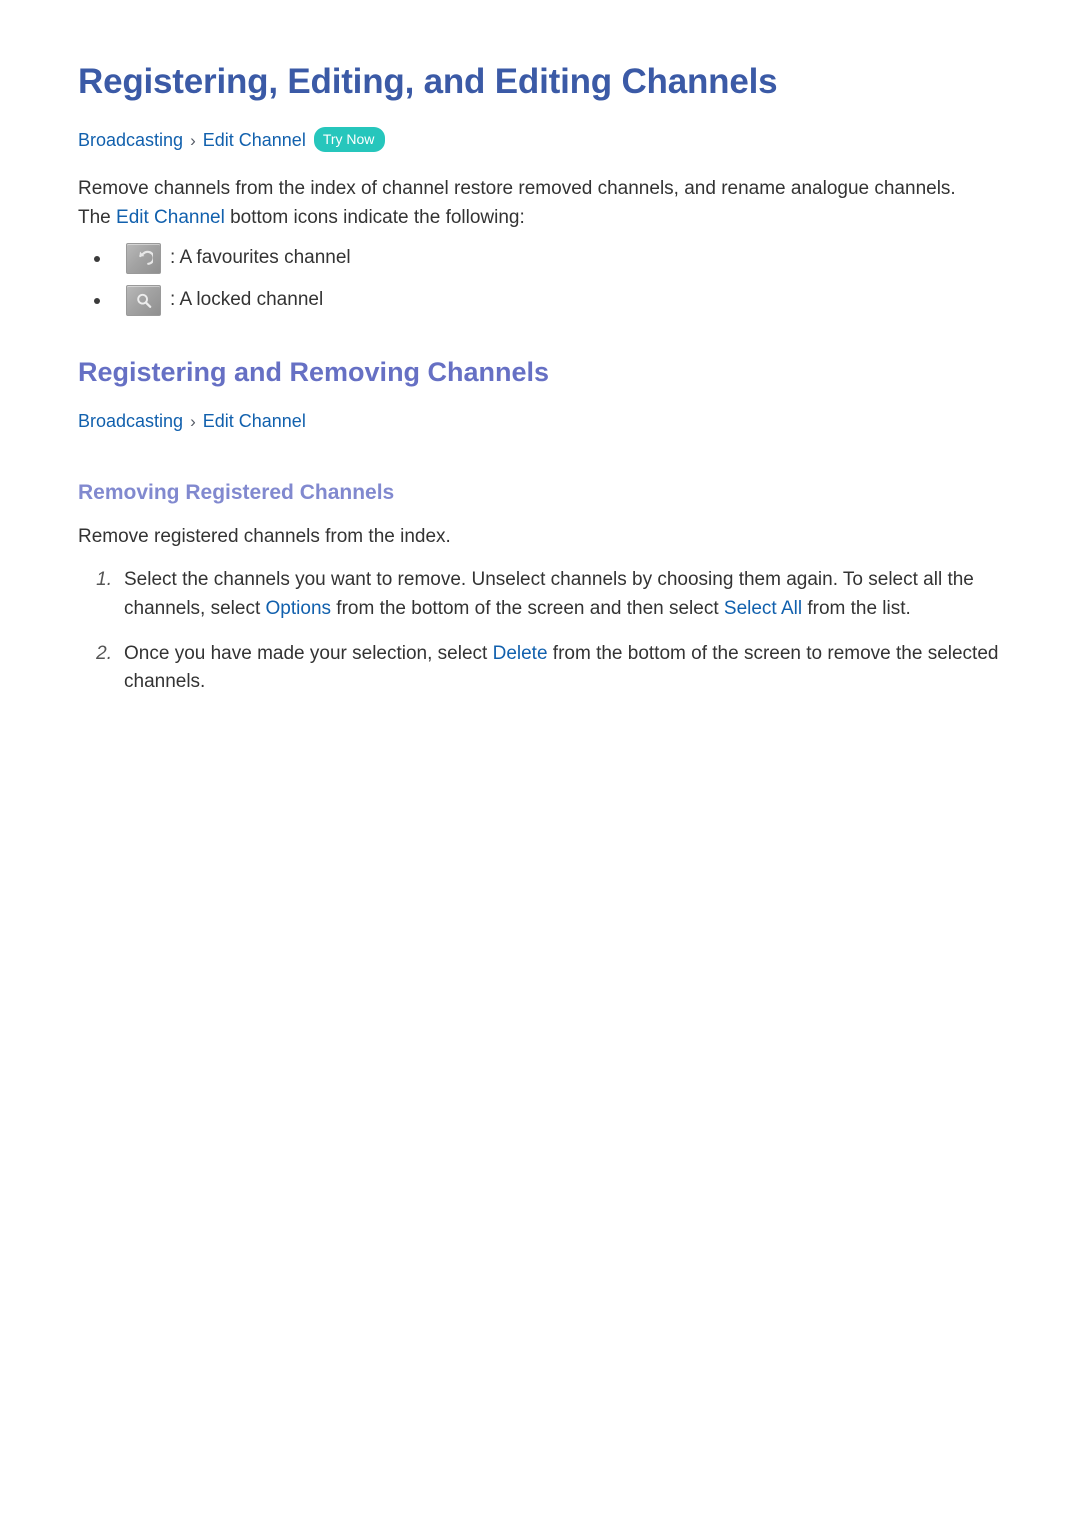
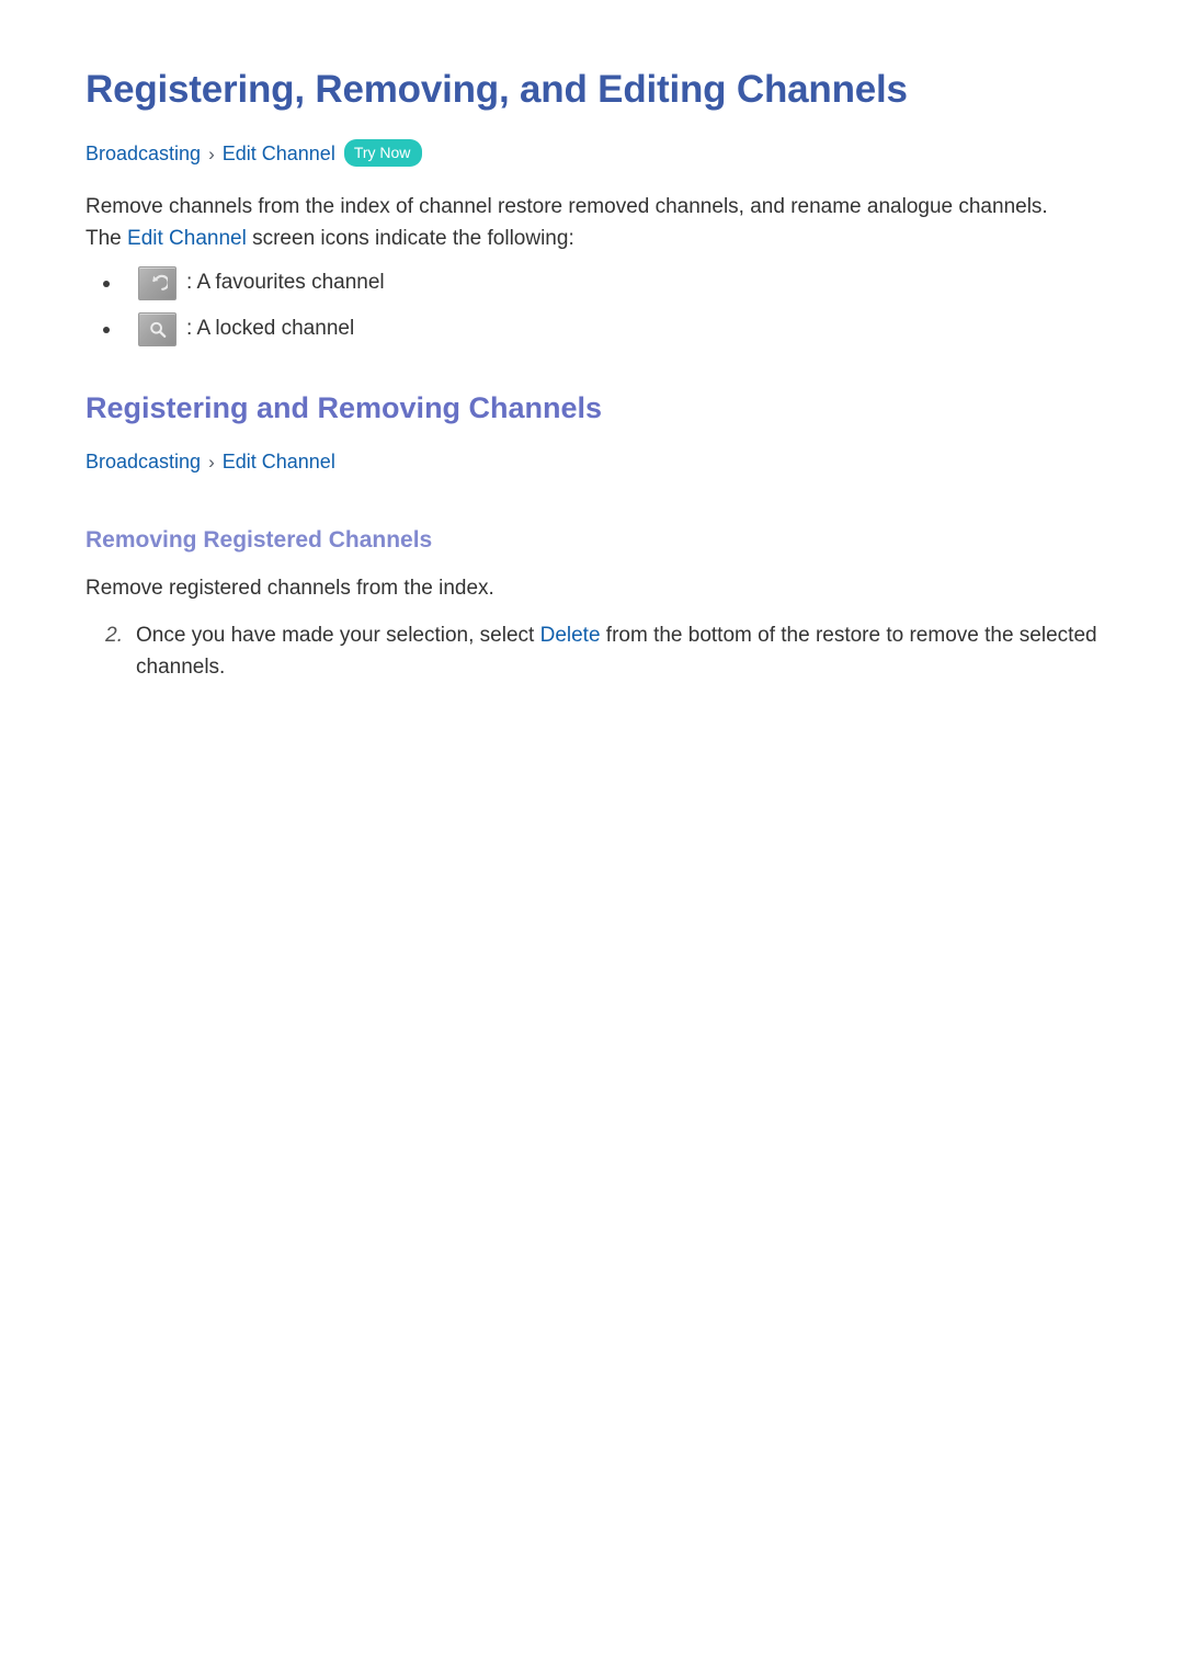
- Registering, Editing, and Editing Channels
+ Registering, Removing, and Editing Channels
  Broadcasting
  ›
  Edit Channel
  Try Now
  Remove channels from the index of channel restore removed channels, and rename analogue channels.
- The Edit Channel bottom icons indicate the following:
+ The Edit Channel screen icons indicate the following:
  : A favourites channel
  : A locked channel
  Registering and Removing Channels
  Broadcasting
  ›
  Edit Channel
  Removing Registered Channels
  Remove registered channels from the index.
- 1.
- Select the channels you want to remove. Unselect channels by choosing them again. To select all the channels, select Options from the bottom of the screen and then select Select All from the list.
  2.
- Once you have made your selection, select Delete from the bottom of the screen to remove the selected channels.
+ Once you have made your selection, select Delete from the bottom of the restore to remove the selected channels.
